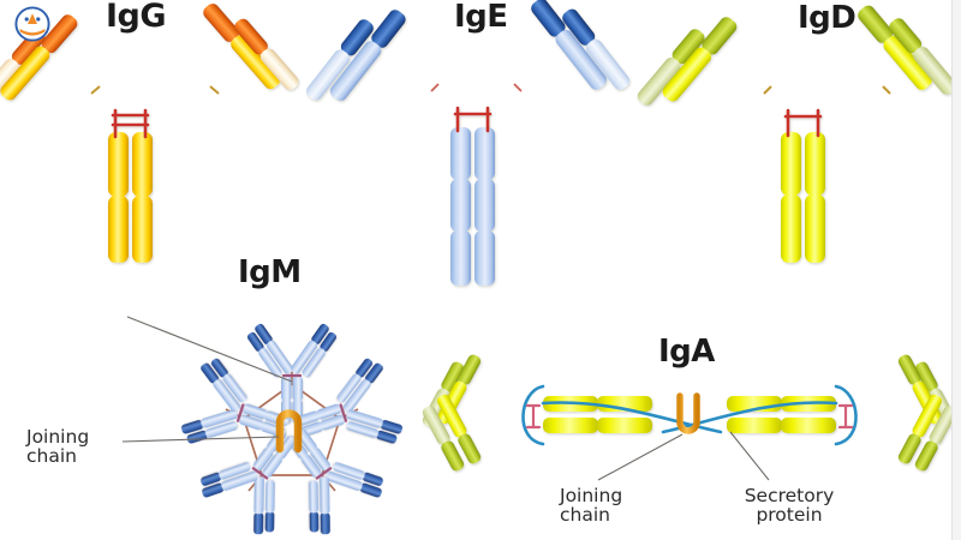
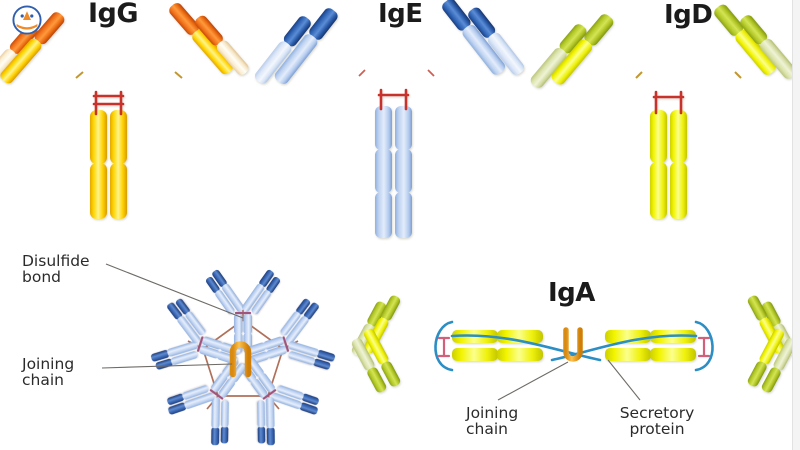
  IgG
  IgE
  IgD
- IgM
  IgA
+ Disulfide
+ bond
  Joining
  chain
  Joining
  chain
  Secretory
  protein
